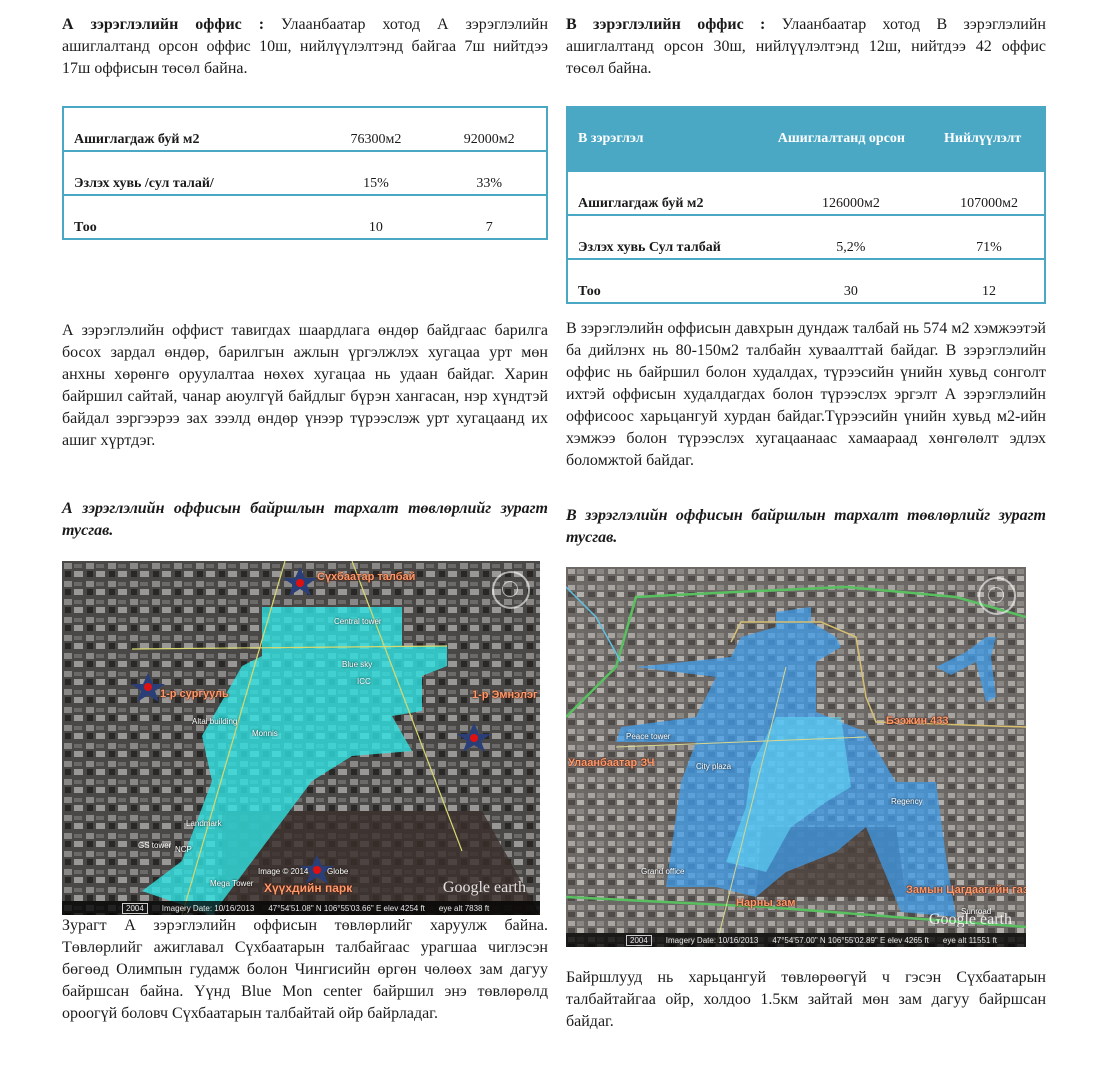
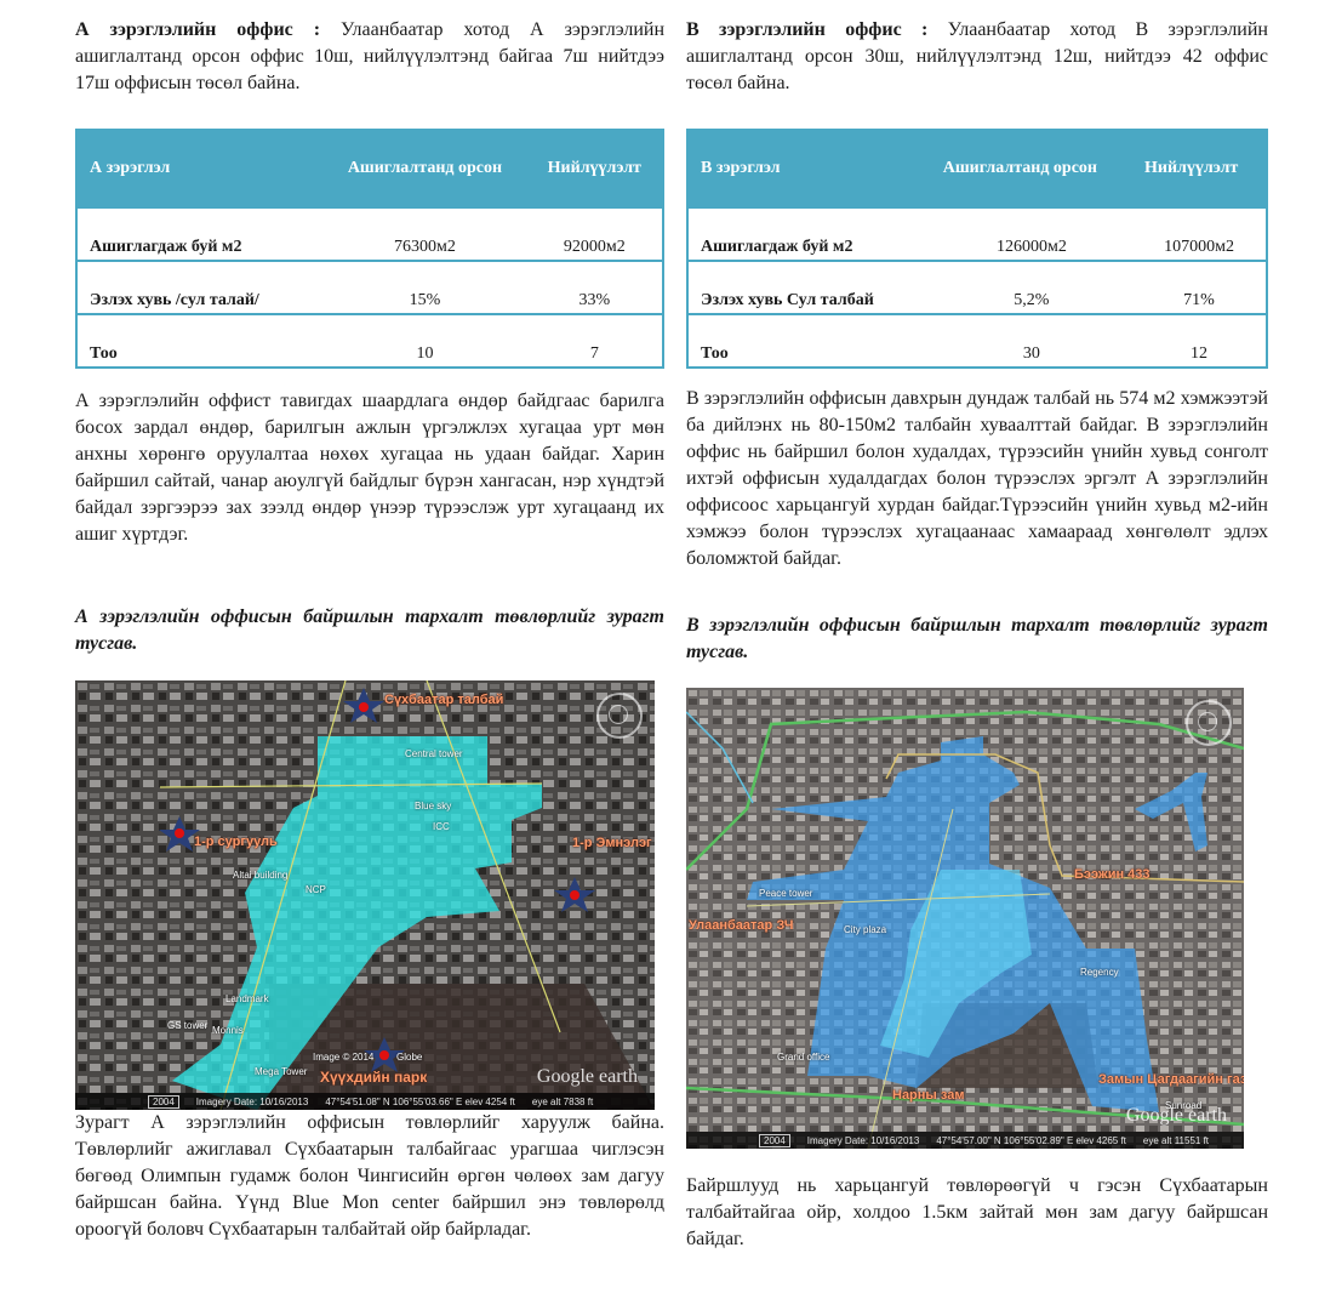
  А зэрэглэлийн оффис : Улаанбаатар хотод А зэрэглэлийн ашиглалтанд орсон оффис 10ш, нийлүүлэлтэнд байгаа 7ш нийтдээ 17ш оффисын төсөл байна.
+ А зэрэглэл	Ашиглалтанд орсон	Нийлүүлэлт
  Ашиглагдаж буй м2	76300м2	92000м2
  Эзлэх хувь /сул талай/	15%	33%
  Тоо	10	7
  А зэрэглэлийн оффист тавигдах шаардлага өндөр байдгаас барилга босох зардал өндөр, барилгын ажлын үргэлжлэх хугацаа урт мөн анхны хөрөнгө оруулалтаа нөхөх хугацаа нь удаан байдаг. Харин байршил сайтай, чанар аюулгүй байдлыг бүрэн хангасан, нэр хүндтэй байдал зэргээрээ зах зээлд өндөр үнээр түрээслэж урт хугацаанд их ашиг хүртдэг.
  А зэрэглэлийн оффисын байршлын тархалт төвлөрлийг зурагт тусгав.
  Сүхбаатар талбай
  1-р сургууль
  1-р Эмнэлэг
  Хүүхдийн парк
  Central tower
  Blue sky
  ICC
  Altai building
- Monnis
+ NCP
  Landmark
  GS tower
- NCP
+ Monnis
  Mega Tower
  Globe
  Image © 2014
  Google earth
  2004
  Imagery Date: 10/16/2013
  47°54'51.08" N 106°55'03.66" E elev 4254 ft
  eye alt 7838 ft
  Зурагт А зэрэглэлийн оффисын төвлөрлийг харуулж байна. Төвлөрлийг ажиглавал Сүхбаатарын талбайгаас урагшаа чиглэсэн бөгөөд Олимпын гудамж болон Чингисийн өргөн чөлөөх зам дагуу байршсан байна. Үүнд Blue Mon center байршил энэ төвлөрөлд ороогүй боловч Сүхбаатарын талбайтай ойр байрладаг.
  В зэрэглэлийн оффис : Улаанбаатар хотод В зэрэглэлийн ашиглалтанд орсон 30ш, нийлүүлэлтэнд 12ш, нийтдээ 42 оффис төсөл байна.
  В зэрэглэл	Ашиглалтанд орсон	Нийлүүлэлт
  Ашиглагдаж буй м2	126000м2	107000м2
  Эзлэх хувь Сул талбай	5,2%	71%
  Тоо	30	12
  В зэрэглэлийн оффисын давхрын дундаж талбай нь 574 м2 хэмжээтэй ба дийлэнх нь 80-150м2 талбайн хуваалттай байдаг. В зэрэглэлийн оффис нь байршил болон худалдах, түрээсийн үнийн хувьд сонголт ихтэй оффисын худалдагдах болон түрээслэх эргэлт А зэрэглэлийн оффисоос харьцангуй хурдан байдаг.Түрээсийн үнийн хувьд м2-ийн хэмжээ болон түрээслэх хугацаанаас хамаараад хөнгөлөлт эдлэх боломжтой байдаг.
  В зэрэглэлийн оффисын байршлын тархалт төвлөрлийг зурагт тусгав.
  Улаанбаатар ЗЧ
  Замын Цагдаагийн газ
  Нарны зам
  Бээжин 433
  Peace tower
  City plaza
  Grand office
  Regency
  Sunroad
  Google earth
  2004
  Imagery Date: 10/16/2013
  47°54'57.00" N 106°55'02.89" E elev 4265 ft
  eye alt 11551 ft
  Байршлууд нь харьцангуй төвлөрөөгүй ч гэсэн Сүхбаатарын талбайтайгаа ойр, холдоо 1.5км зайтай мөн зам дагуу байршсан байдаг.
